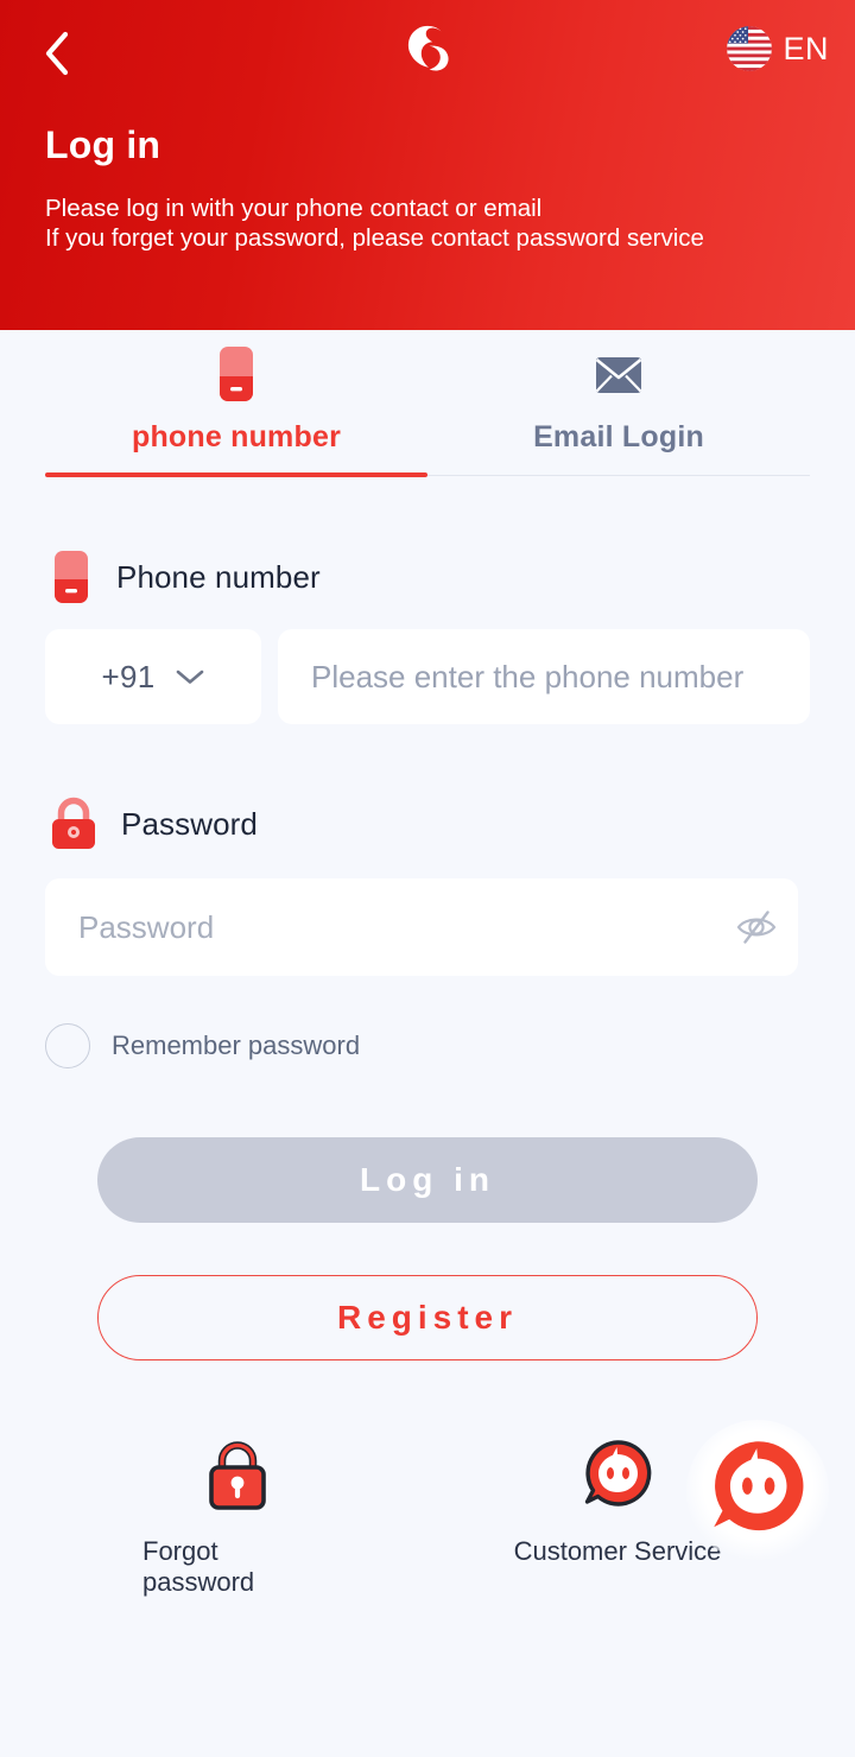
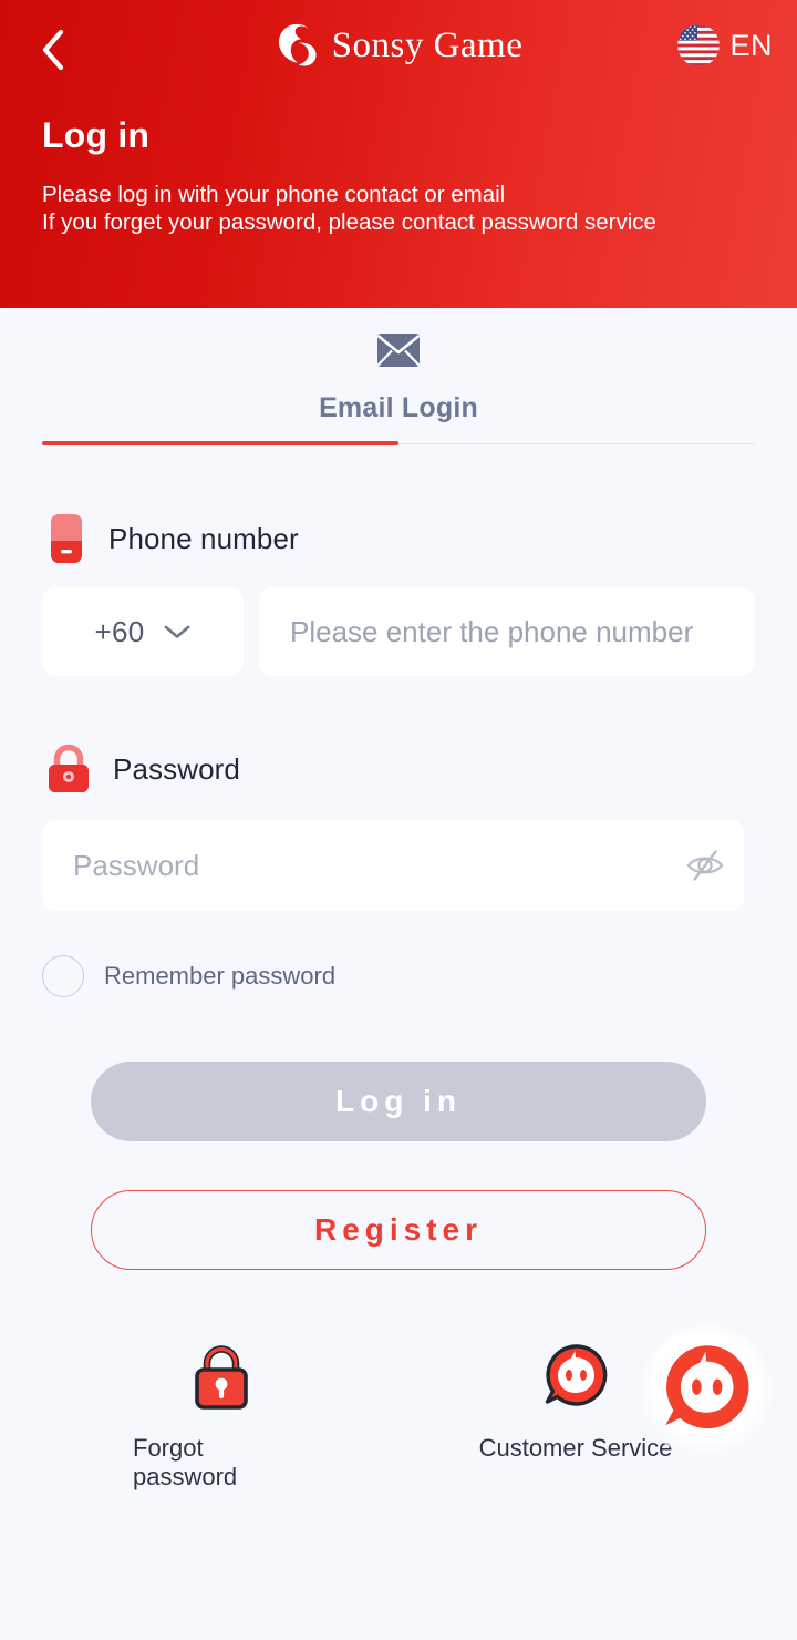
+ Sonsy Game
  EN
  Log in
  Please log in with your phone contact or email
  If you forget your password, please contact password service
- phone number
  Email Login
  Phone number
- +91
+ +60
  Please enter the phone number
  Password
  Password
  Remember password
  Log in
  Register
  Forgot password
  Customer Service
